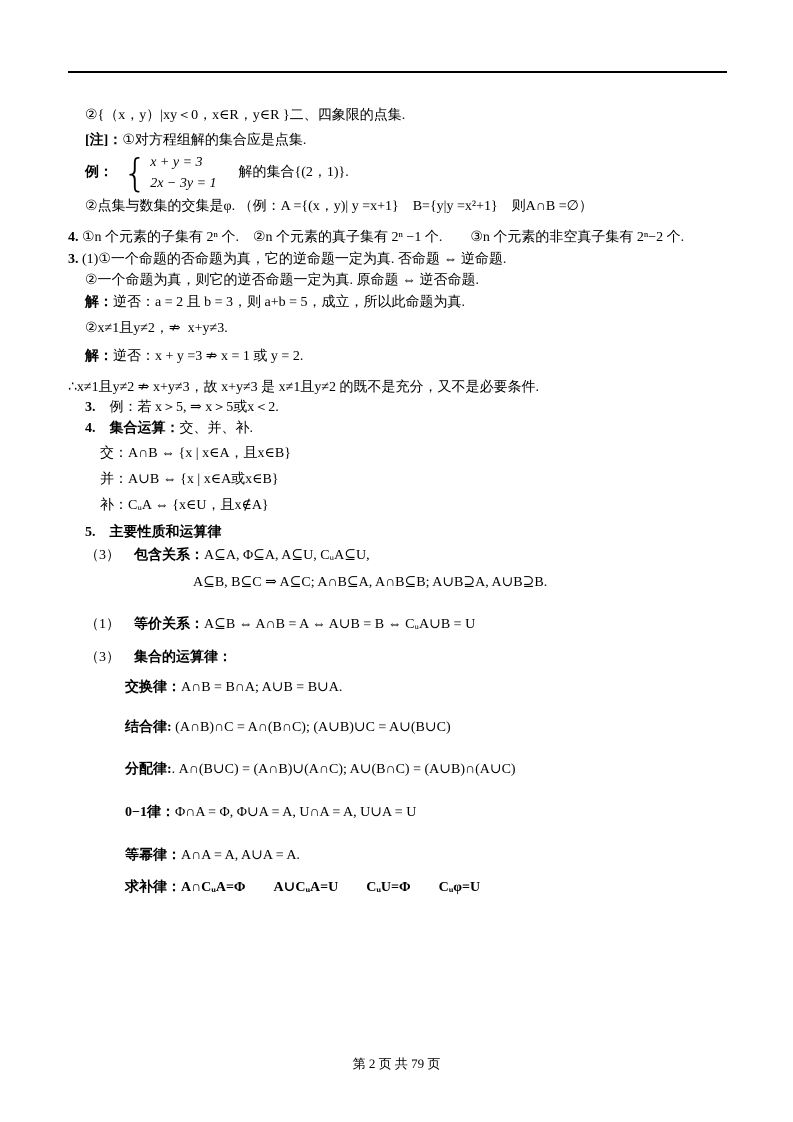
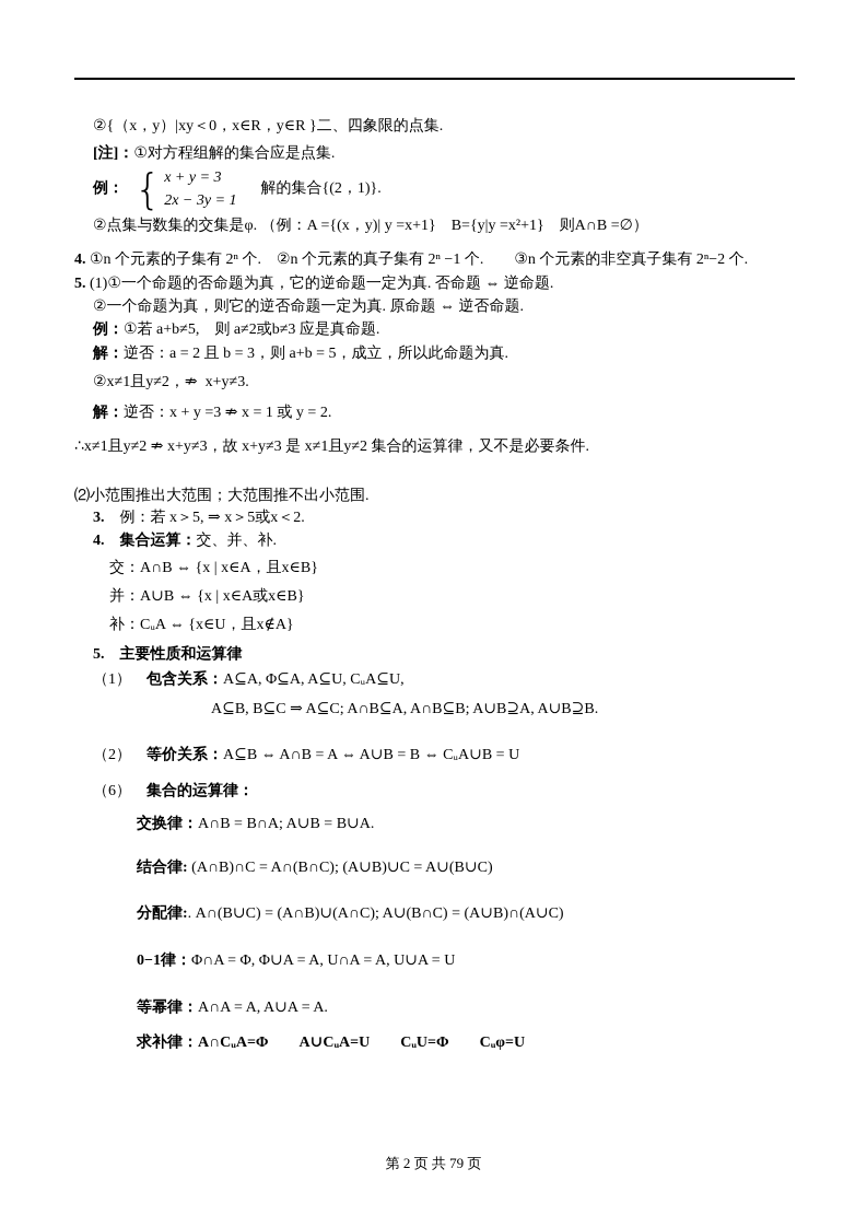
  ②{（x，y）|xy＜0，x∈R，y∈R }二、四象限的点集.
  [注]：①对方程组解的集合应是点集.
  例：
  {
  x + y = 3
  2x − 3y = 1
  解的集合{(2，1)}.
  ②点集与数集的交集是φ. （例：A ={(x，y)| y =x+1} B={y|y =x²+1} 则A∩B =∅）
  4. ①n 个元素的子集有 2ⁿ 个. ②n 个元素的真子集有 2ⁿ −1 个. ③n 个元素的非空真子集有 2ⁿ−2 个.
- 3. (1)①一个命题的否命题为真，它的逆命题一定为真. 否命题 ⇔ 逆命题.
+ 5. (1)①一个命题的否命题为真，它的逆命题一定为真. 否命题 ⇔ 逆命题.
  ②一个命题为真，则它的逆否命题一定为真. 原命题 ⇔ 逆否命题.
+ 例：①若 a+b≠5, 则 a≠2或b≠3 应是真命题.
  解：逆否：a = 2 且 b = 3，则 a+b = 5，成立，所以此命题为真.
  ②x≠1且y≠2，⇏ x+y≠3.
  解：逆否：x + y =3 ⇏ x = 1 或 y = 2.
- ∴x≠1且y≠2 ⇏ x+y≠3，故 x+y≠3 是 x≠1且y≠2 的既不是充分，又不是必要条件.
+ ∴x≠1且y≠2 ⇏ x+y≠3，故 x+y≠3 是 x≠1且y≠2 集合的运算律，又不是必要条件.
+ ⑵小范围推出大范围；大范围推不出小范围.
  3. 例：若 x＞5, ⇒ x＞5或x＜2.
  4. 集合运算：交、并、补.
  交：A∩B ⇔ {x | x∈A，且x∈B}
  并：A∪B ⇔ {x | x∈A或x∈B}
  补：CᵤA ⇔ {x∈U，且x∉A}
  5. 主要性质和运算律
- （3） 包含关系：A⊆A, Φ⊆A, A⊆U, CᵤA⊆U,
+ （1） 包含关系：A⊆A, Φ⊆A, A⊆U, CᵤA⊆U,
  A⊆B, B⊆C ⇒ A⊆C; A∩B⊆A, A∩B⊆B; A∪B⊇A, A∪B⊇B.
- （1） 等价关系：A⊆B ⇔ A∩B = A ⇔ A∪B = B ⇔ CᵤA∪B = U
+ （2） 等价关系：A⊆B ⇔ A∩B = A ⇔ A∪B = B ⇔ CᵤA∪B = U
- （3） 集合的运算律：
+ （6） 集合的运算律：
  交换律：A∩B = B∩A; A∪B = B∪A.
  结合律: (A∩B)∩C = A∩(B∩C); (A∪B)∪C = A∪(B∪C)
  分配律:. A∩(B∪C) = (A∩B)∪(A∩C); A∪(B∩C) = (A∪B)∩(A∪C)
  0−1律：Φ∩A = Φ, Φ∪A = A, U∩A = A, U∪A = U
  等幂律：A∩A = A, A∪A = A.
  求补律：A∩CᵤA=Φ A∪CᵤA=U CᵤU=Φ Cᵤφ=U
  第 2 页 共 79 页
